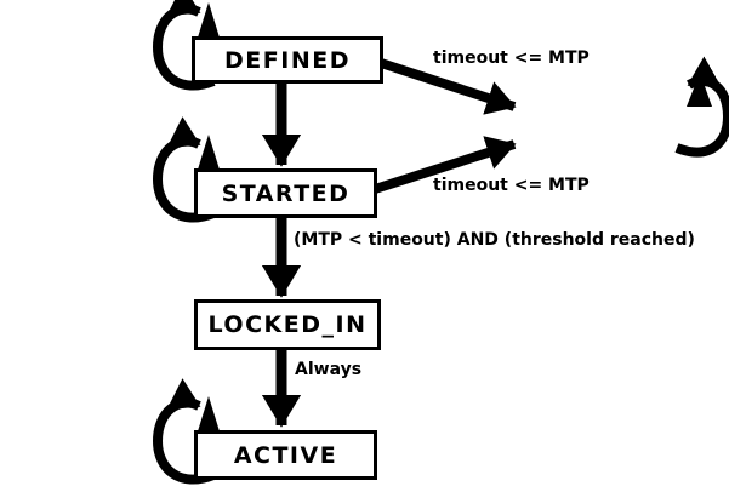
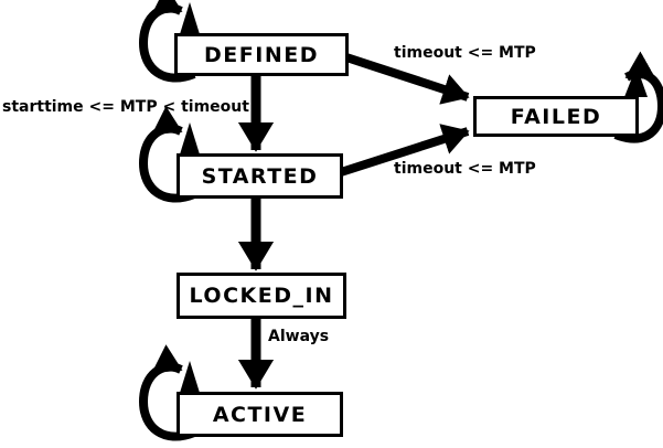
  DEFINED
+ FAILED
  STARTED
  LOCKED_IN
  ACTIVE
  timeout <= MTP
+ starttime <= MTP < timeout
  timeout <= MTP
- (MTP < timeout) AND (threshold reached)
  Always
